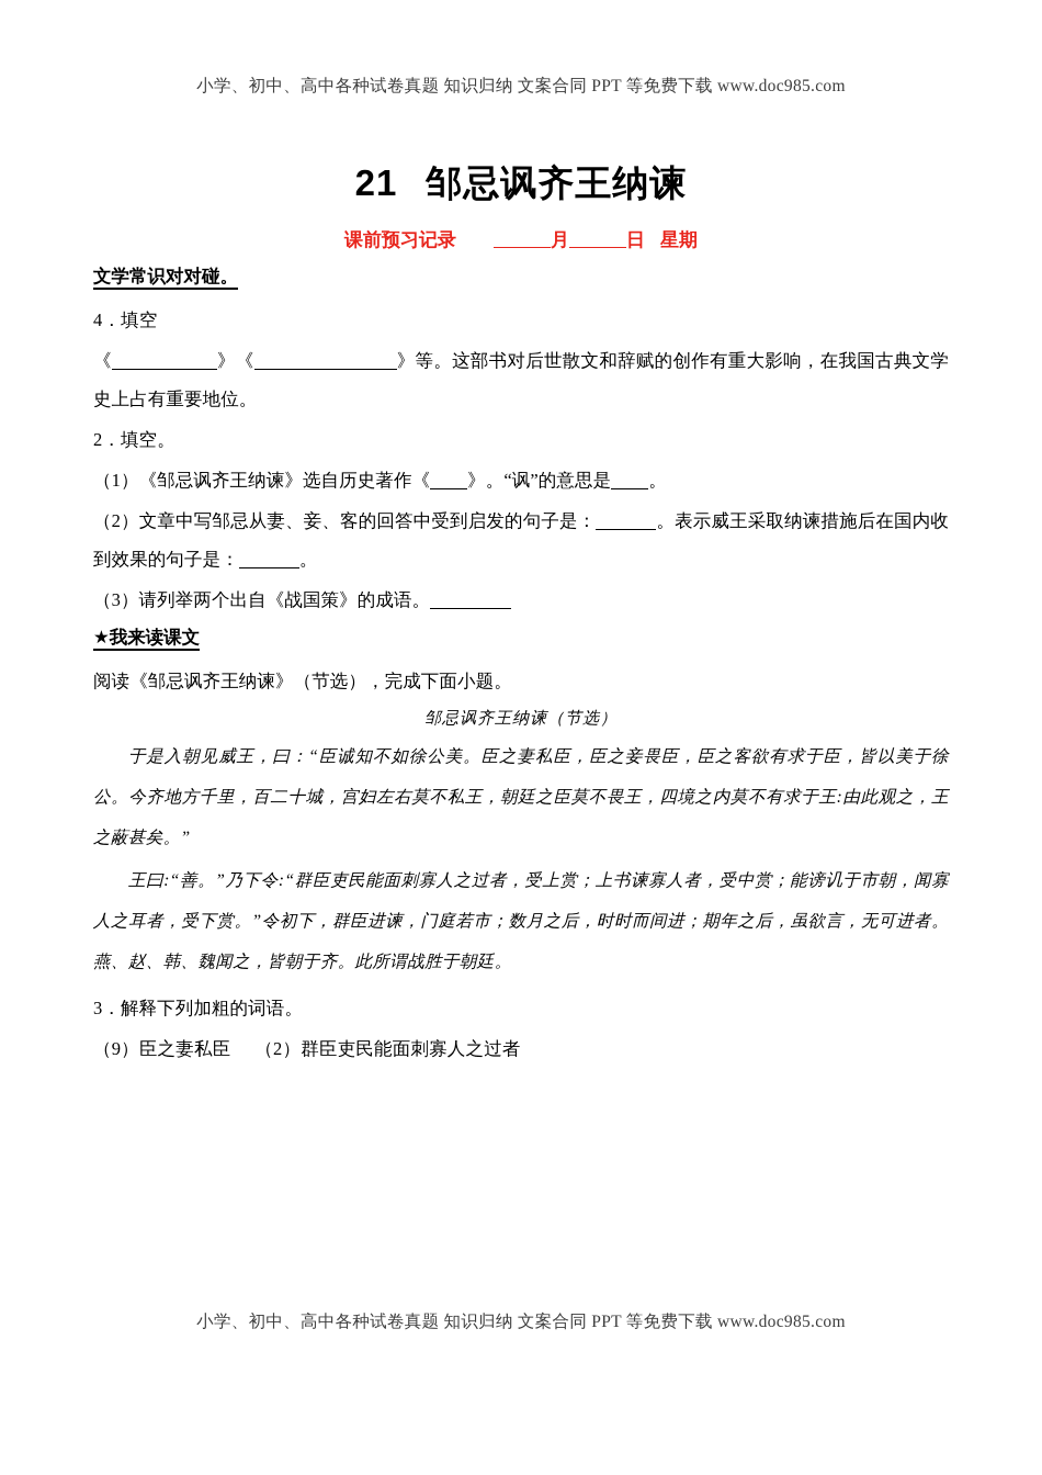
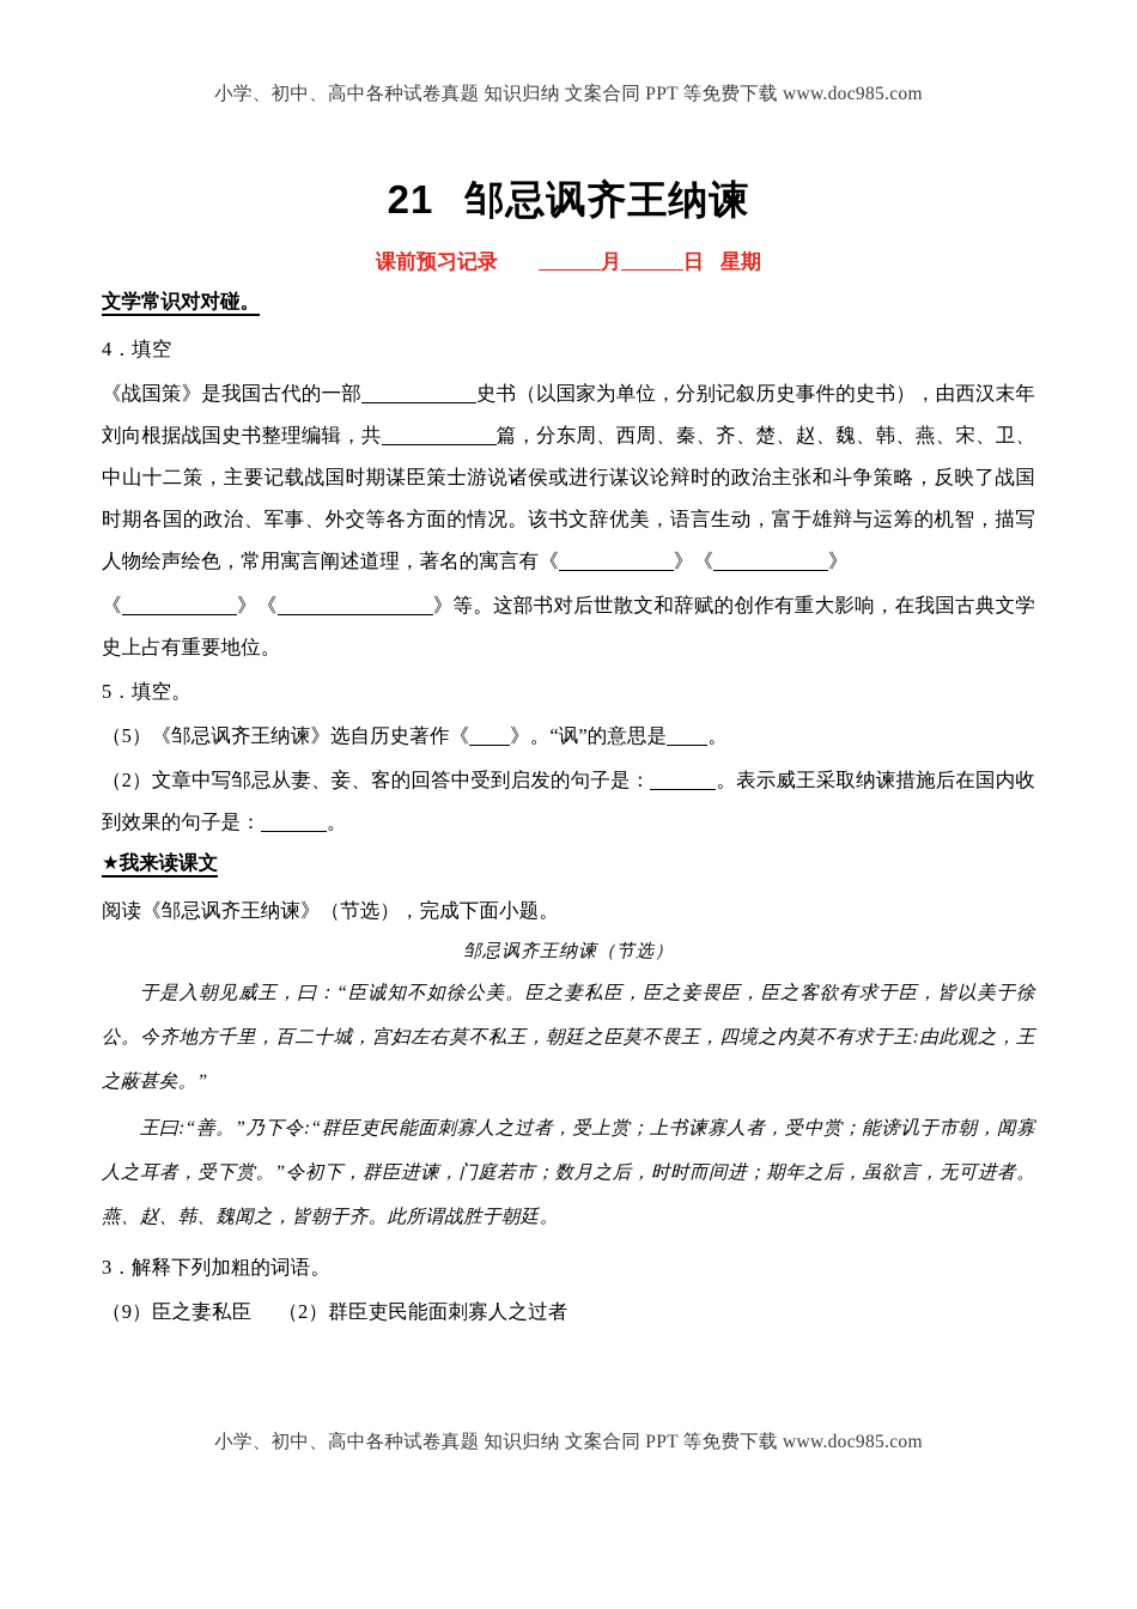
  小学、初中、高中各种试卷真题 知识归纳 文案合同 PPT 等免费下载 www.doc985.com
  21 邹忌讽齐王纳谏
  课前预习记录 月 日 星期
  文学常识对对碰。
  4．填空
+ 《战国策》是我国古代的一部 史书（以国家为单位，分别记叙历史事件的史书），由西汉末年刘向根据战国史书整理编辑，共 篇，分东周、西周、秦、齐、楚、赵、魏、韩、燕、宋、卫、中山十二策，主要记载战国时期谋臣策士游说诸侯或进行谋议论辩时的政治主张和斗争策略，反映了战国时期各国的政治、军事、外交等各方面的情况。该书文辞优美，语言生动，富于雄辩与运筹的机智，描写人物绘声绘色，常用寓言阐述道理，著名的寓言有《 》《 》
  《 》《 》等。这部书对后世散文和辞赋的创作有重大影响，在我国古典文学史上占有重要地位。
- 2．填空。
+ 5．填空。
- （1）《邹忌讽齐王纳谏》选自历史著作《 》。“讽”的意思是 。
+ （5）《邹忌讽齐王纳谏》选自历史著作《 》。“讽”的意思是 。
  （2）文章中写邹忌从妻、妾、客的回答中受到启发的句子是： 。表示威王采取纳谏措施后在国内收到效果的句子是： 。
- （3）请列举两个出自《战国策》的成语。
  ★我来读课文
  阅读《邹忌讽齐王纳谏》（节选），完成下面小题。
  邹忌讽齐王纳谏（节选）
  于是入朝见威王，曰：“臣诚知不如徐公美。臣之妻私臣，臣之妾畏臣，臣之客欲有求于臣，皆以美于徐公。今齐地方千里，百二十城，宫妇左右莫不私王，朝廷之臣莫不畏王，四境之内莫不有求于王:由此观之，王之蔽甚矣。”
  王曰:“善。”乃下令:“群臣吏民能面刺寡人之过者，受上赏；上书谏寡人者，受中赏；能谤讥于市朝，闻寡人之耳者，受下赏。”令初下，群臣进谏，门庭若市；数月之后，时时而间进；期年之后，虽欲言，无可进者。燕、赵、韩、魏闻之，皆朝于齐。此所谓战胜于朝廷。
  3．解释下列加粗的词语。
  （9）臣之妻私臣 （2）群臣吏民能面刺寡人之过者
  小学、初中、高中各种试卷真题 知识归纳 文案合同 PPT 等免费下载 www.doc985.com
